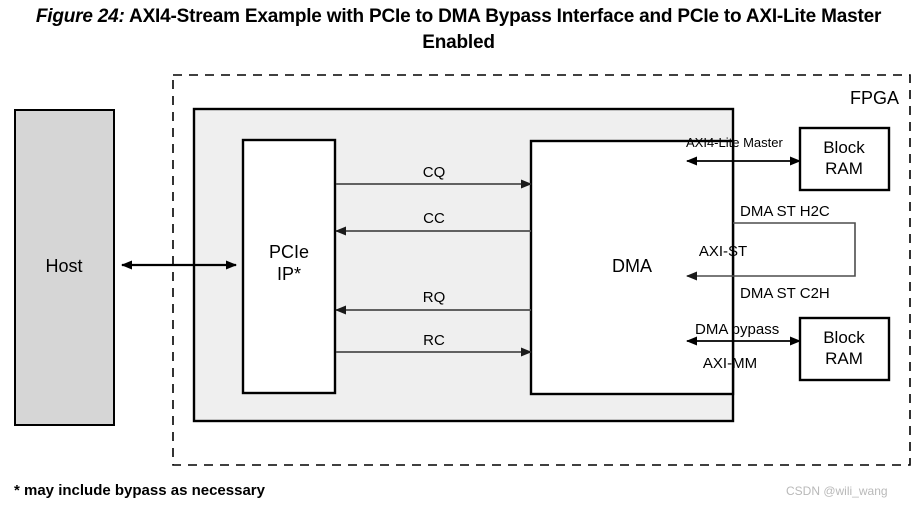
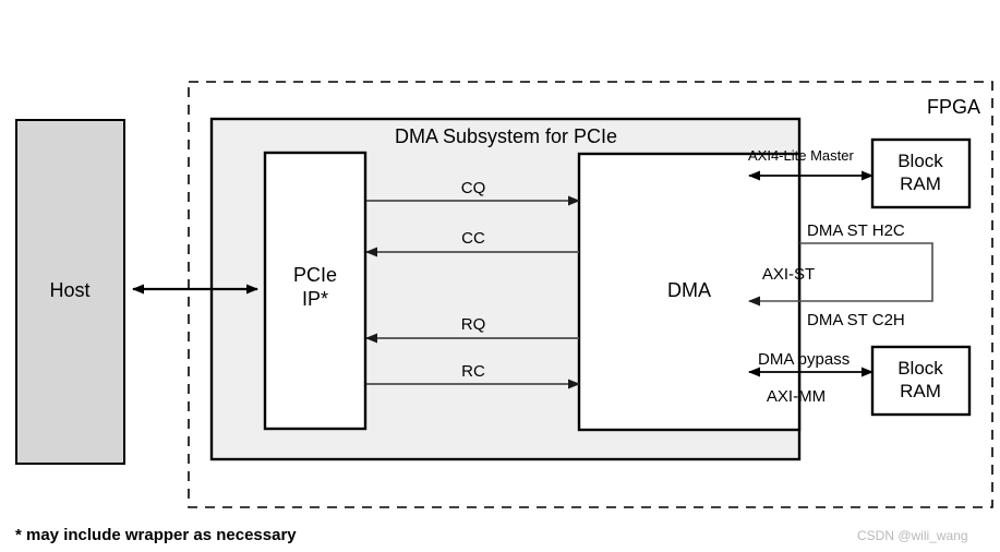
- Figure 24: AXI4-Stream Example with PCIe to DMA Bypass Interface and PCIe to AXI-Lite Master Enabled
  FPGA
+ DMA Subsystem for PCIe
  Host
  PCIe
  IP*
  DMA
  CQ
  CC
  RQ
  RC
  AXI4-Lite Master
  Block
  RAM
  DMA ST H2C
  AXI-ST
  DMA ST C2H
  DMA bypass
  AXI-MM
  Block
  RAM
- * may include bypass as necessary
+ * may include wrapper as necessary
  CSDN @wili_wang
